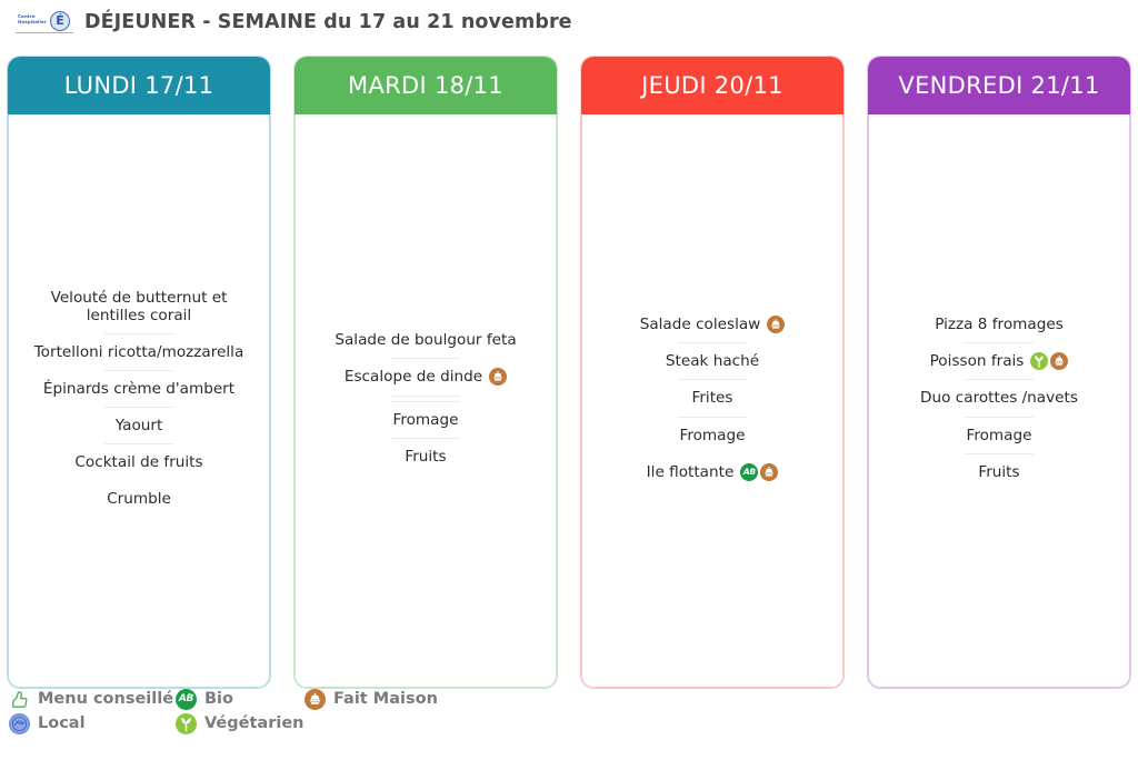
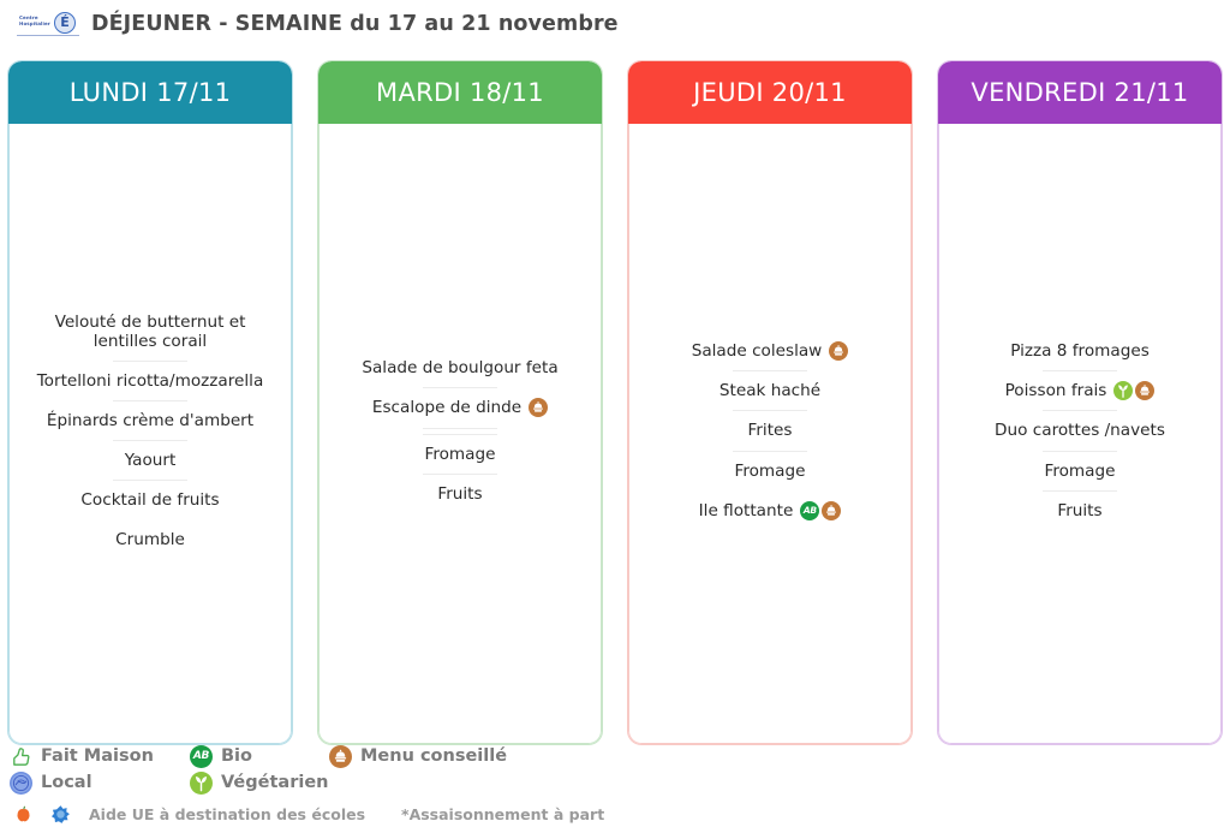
  É
  DÉJEUNER - SEMAINE du 17 au 21 novembre
  LUNDI 17/11
  Velouté de butternut et lentilles corail
  Tortelloni ricotta/mozzarella
  Épinards crème d'ambert
  Yaourt
  Cocktail de fruits
  Crumble
  MARDI 18/11
  Salade de boulgour feta
  Escalope de dinde
  Fromage
  Fruits
  JEUDI 20/11
  Salade coleslaw
  Steak haché
  Frites
  Fromage
  Ile flottante
  AB
  VENDREDI 21/11
  Pizza 8 fromages
  Poisson frais
  Duo carottes /navets
  Fromage
  Fruits
- Menu conseillé
+ Fait Maison
  AB
  Bio
- Fait Maison
+ Menu conseillé
  Local
  Végétarien
+ Aide UE à destination des écoles
+ *Assaisonnement à part
